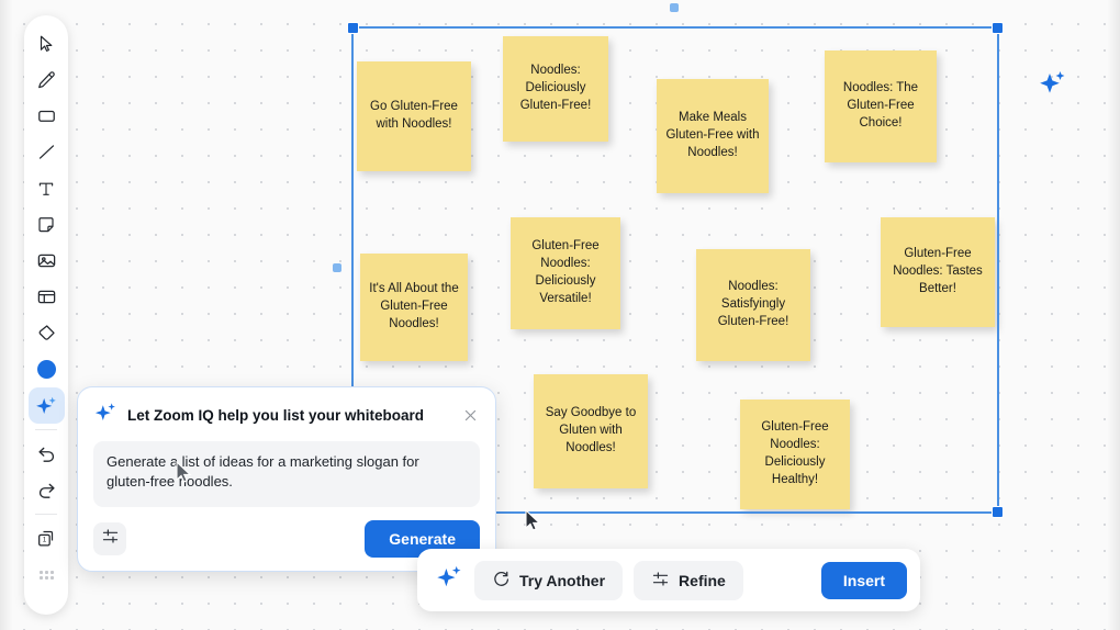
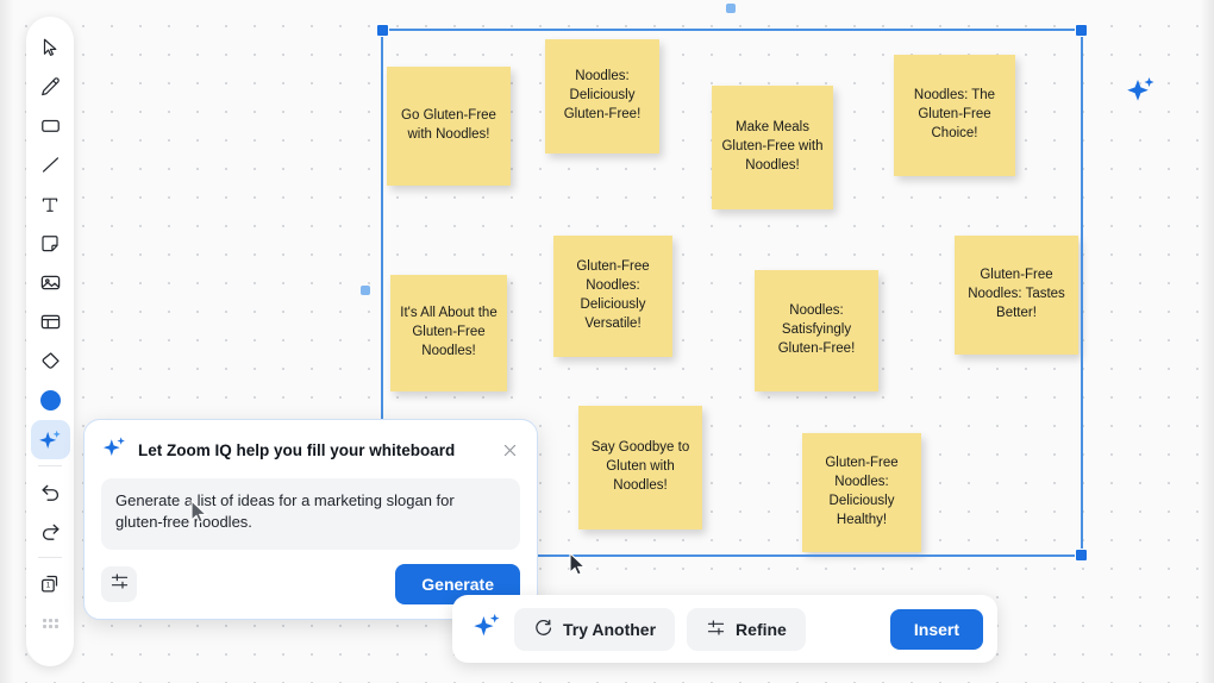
  Go Gluten-Free with Noodles!
  Noodles: Deliciously Gluten-Free!
  Make Meals Gluten-Free with Noodles!
  Noodles: The Gluten-Free Choice!
  It's All About the Gluten-Free Noodles!
  Gluten-Free Noodles: Deliciously Versatile!
  Noodles: Satisfyingly Gluten-Free!
  Gluten-Free Noodles: Tastes Better!
  Say Goodbye to Gluten with Noodles!
  Gluten-Free Noodles: Deliciously Healthy!
- Let Zoom IQ help you list your whiteboard
+ Let Zoom IQ help you fill your whiteboard
  Generate a list of ideas for a marketing slogan for gluten-free noodles.
  Generate
  Try Another
  Refine
  Insert
